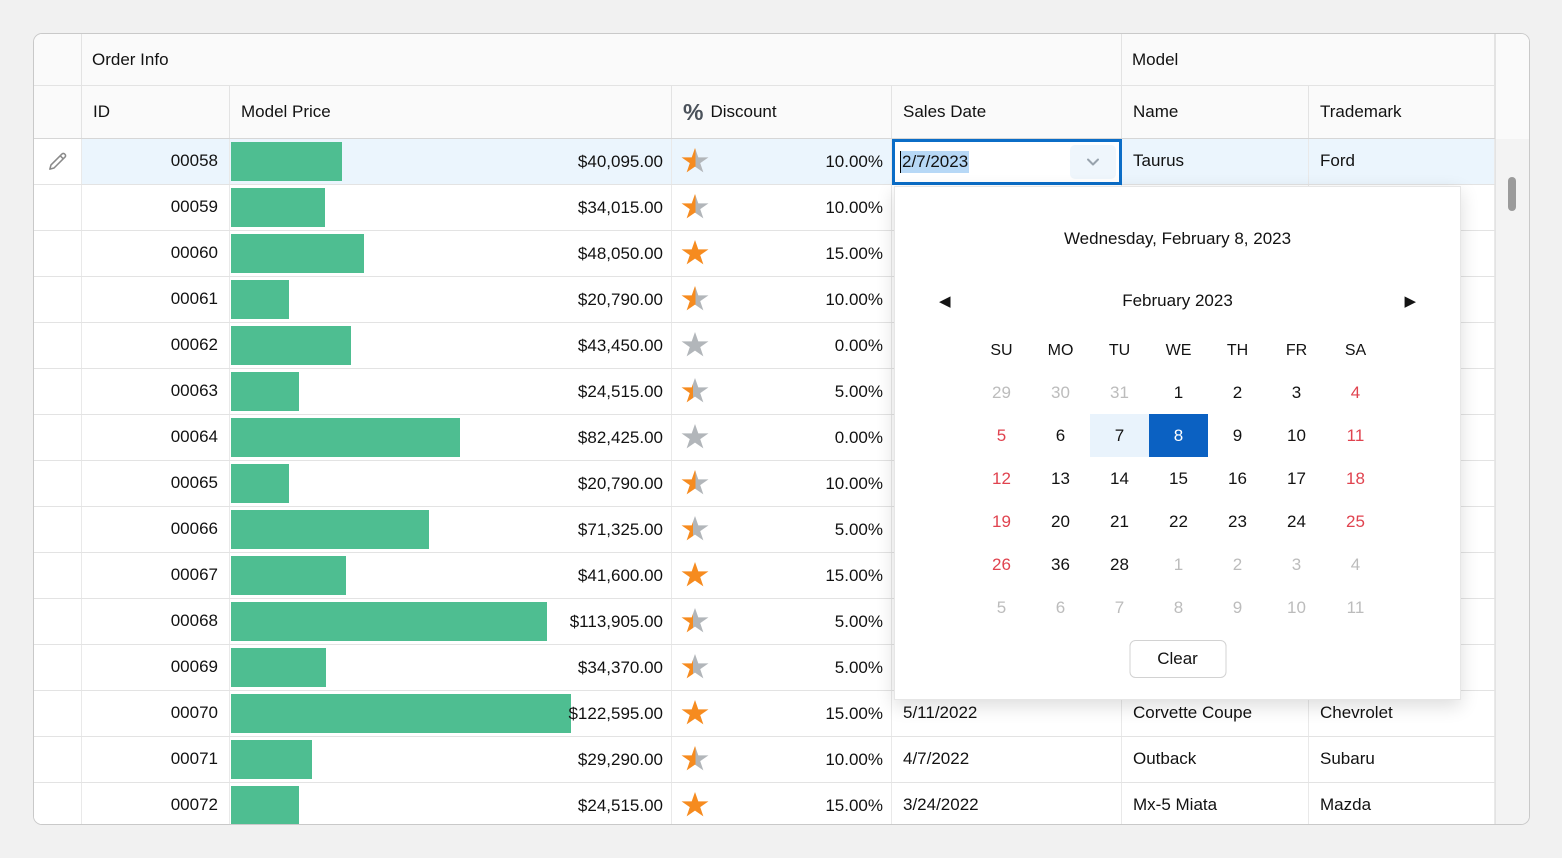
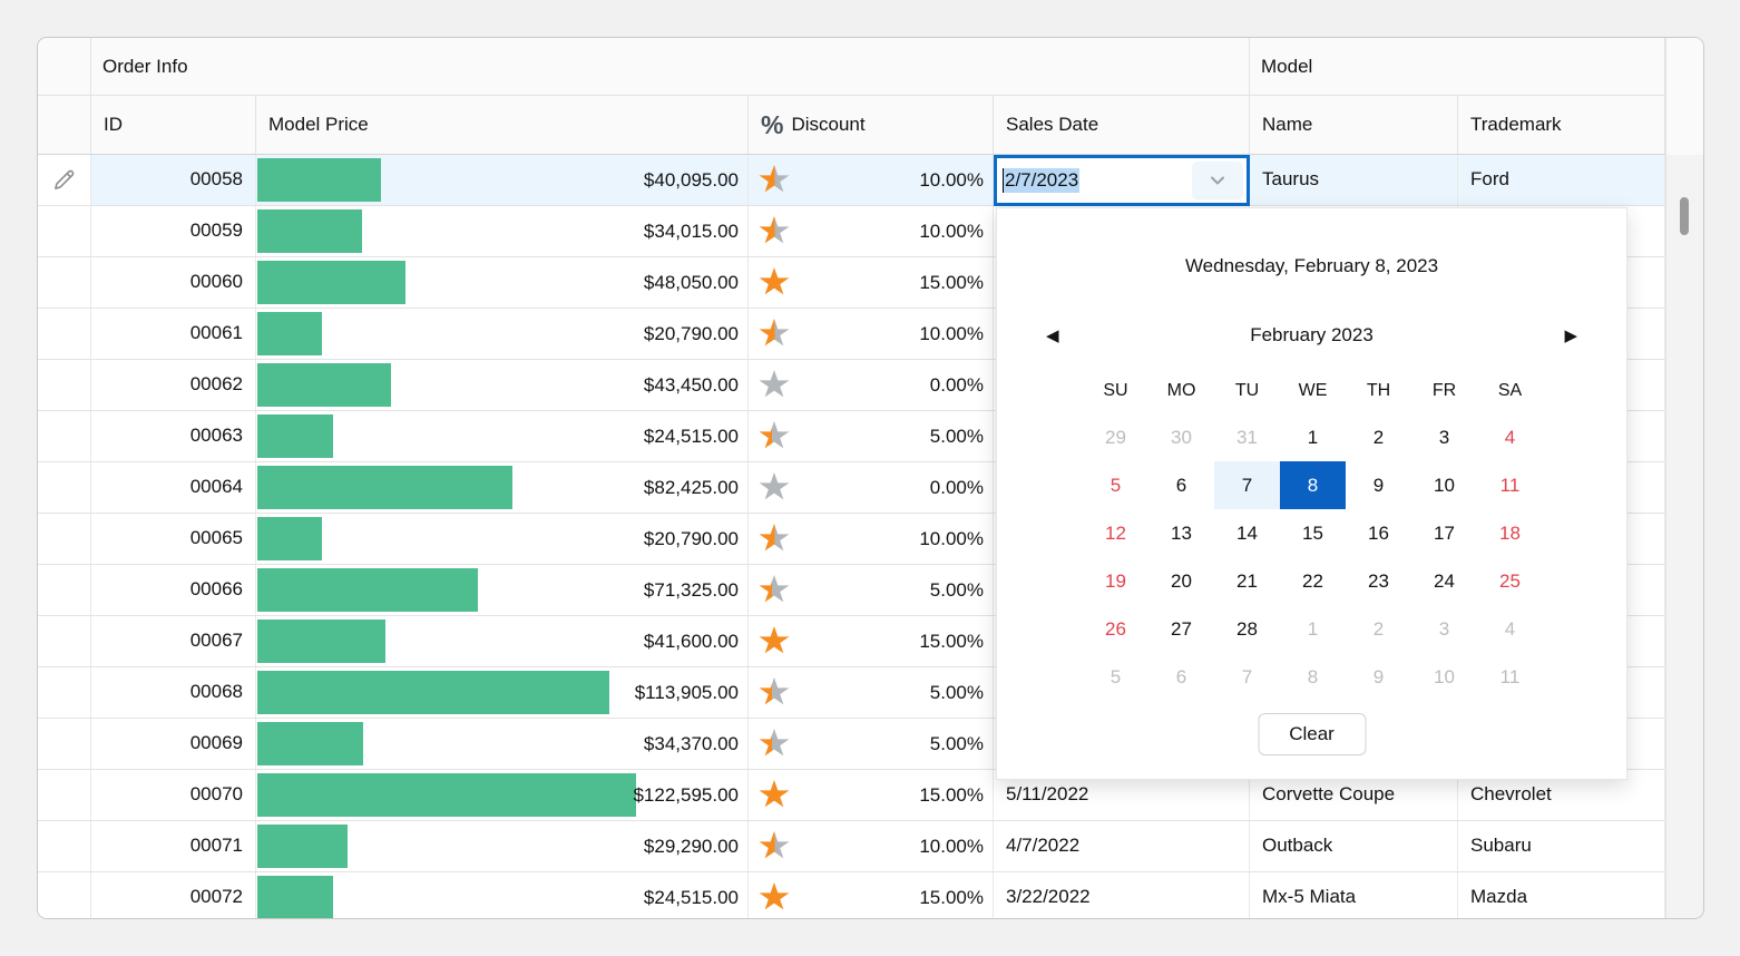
  Order Info
  Model
  ID
  Model Price
  %
  Discount
  Sales Date
  Name
  Trademark
  00058
  $40,095.00
  10.00%
  Taurus
  Ford
  00059
  $34,015.00
  10.00%
  00060
  $48,050.00
  15.00%
  00061
  $20,790.00
  10.00%
  00062
  $43,450.00
  0.00%
  00063
  $24,515.00
  5.00%
  00064
  $82,425.00
  0.00%
  00065
  $20,790.00
  10.00%
  00066
  $71,325.00
  5.00%
  00067
  $41,600.00
  15.00%
  00068
  $113,905.00
  5.00%
  00069
  $34,370.00
  5.00%
  00070
  $122,595.00
  15.00%
  5/11/2022
  Corvette Coupe
  Chevrolet
  00071
  $29,290.00
  10.00%
  4/7/2022
  Outback
  Subaru
  00072
  $24,515.00
  15.00%
- 3/24/2022
+ 3/22/2022
  Mx-5 Miata
  Mazda
  2/7/2023
  Wednesday, February 8, 2023
  ◀
  February 2023
  ▶
  SU
  MO
  TU
  WE
  TH
  FR
  SA
  29
  30
  31
  1
  2
  3
  4
  5
  6
  7
  8
  9
  10
  11
  12
  13
  14
  15
  16
  17
  18
  19
  20
  21
  22
  23
  24
  25
  26
- 36
+ 27
  28
  1
  2
  3
  4
  5
  6
  7
  8
  9
  10
  11
  Clear
